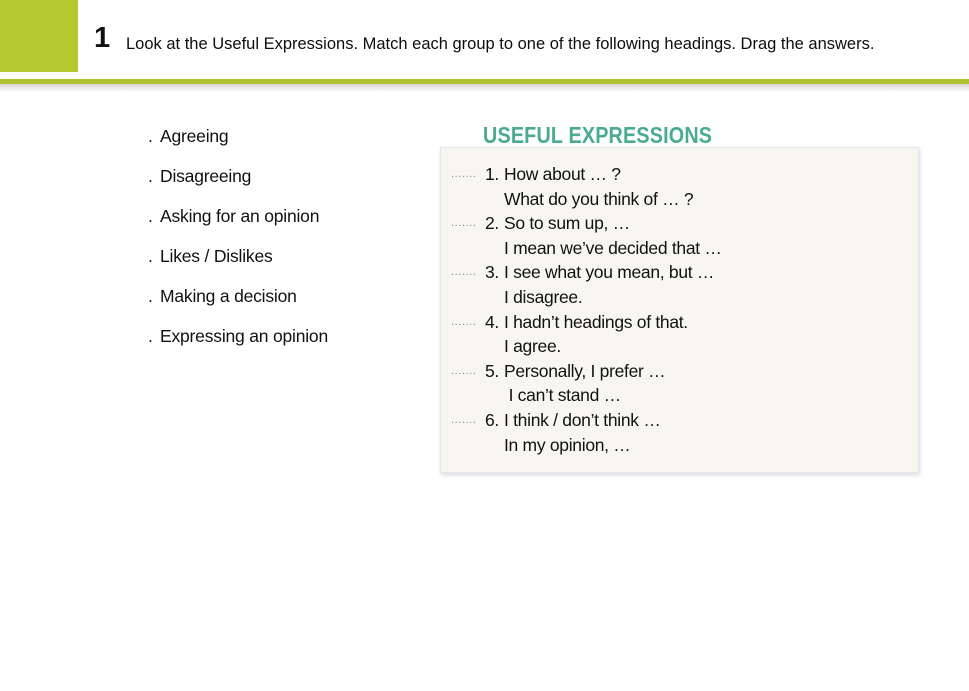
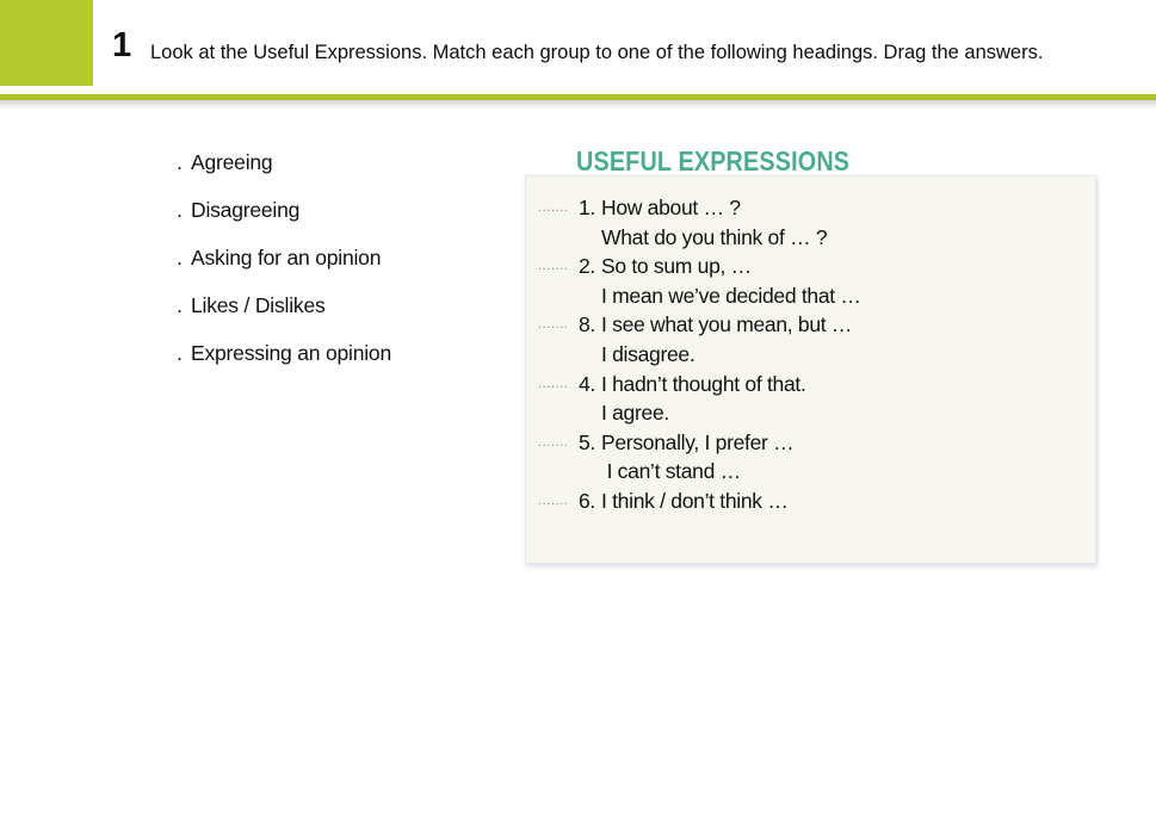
  1
  Look at the Useful Expressions. Match each group to one of the following headings. Drag the answers.
  . Agreeing
  . Disagreeing
  . Asking for an opinion
  . Likes / Dislikes
- . Making a decision
  . Expressing an opinion
  USEFUL EXPRESSIONS
  .......
  1.
  How about … ?
  What do you think of … ?
  .......
  2.
  So to sum up, …
  I mean we’ve decided that …
  .......
- 3.
+ 8.
  I see what you mean, but …
  I disagree.
  .......
  4.
- I hadn’t headings of that.
+ I hadn’t thought of that.
  I agree.
  .......
  5.
  Personally, I prefer …
  I can’t stand …
  .......
  6.
  I think / don’t think …
- In my opinion, …
